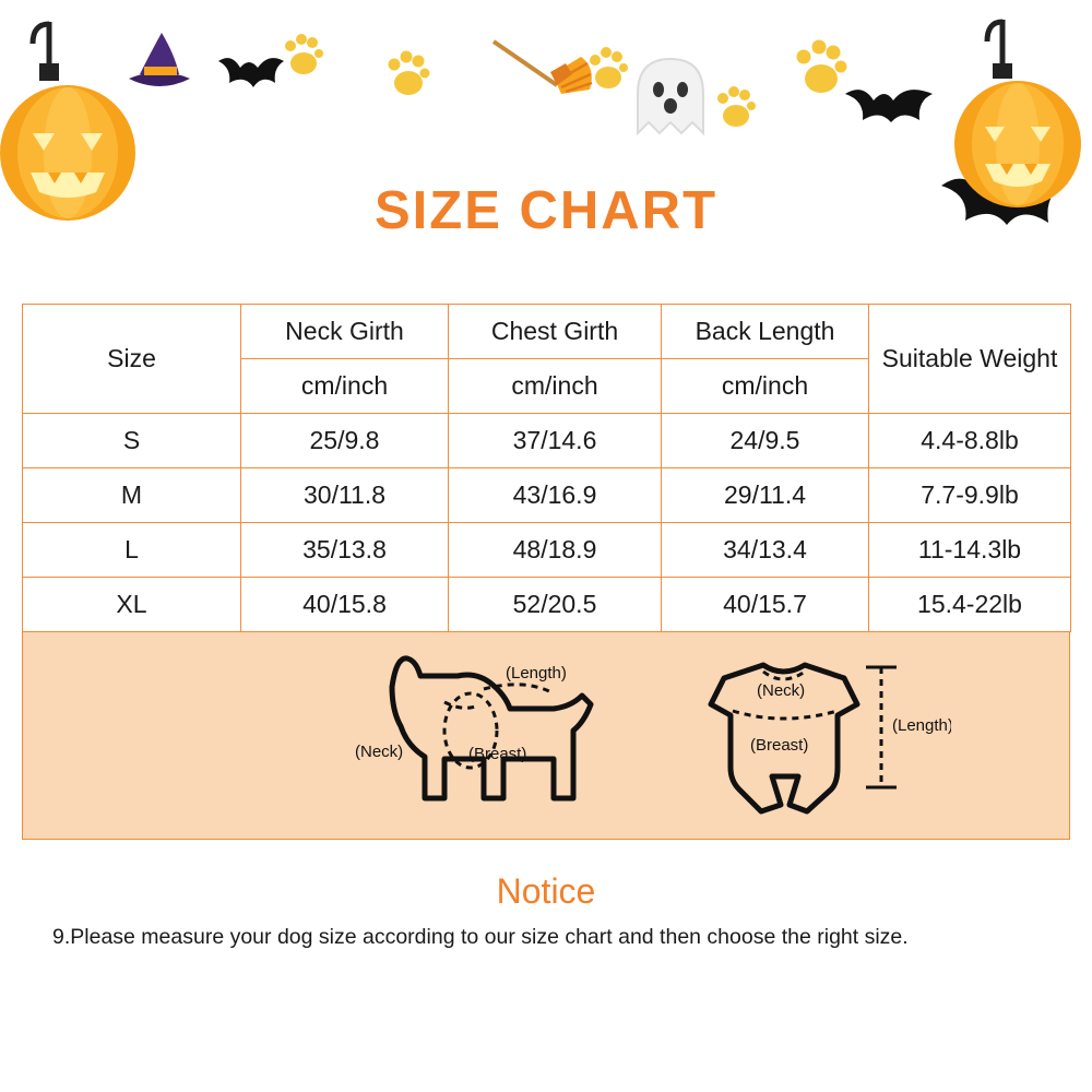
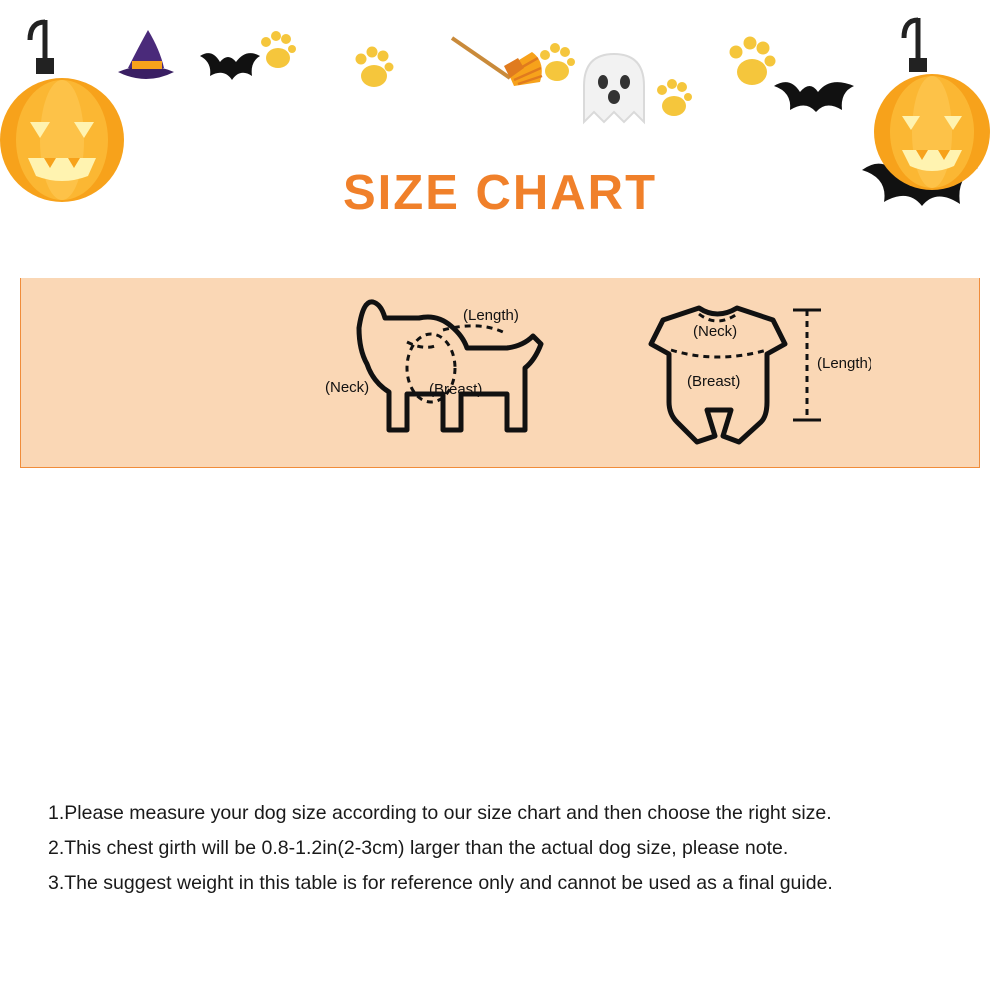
  SIZE CHART
- Size	Neck Girth	Chest Girth	Back Length	Suitable Weight
- cm/inch	cm/inch	cm/inch
- S	25/9.8	37/14.6	24/9.5	4.4-8.8lb
- M	30/11.8	43/16.9	29/11.4	7.7-9.9lb
- L	35/13.8	48/18.9	34/13.4	11-14.3lb
- XL	40/15.8	52/20.5	40/15.7	15.4-22lb
  (Length)
  (Neck)
  (Breast)
  (Neck)
  (Breast)
  (Length)
- Notice
- 9.Please measure your dog size according to our size chart and then choose the right size.
+ 1.Please measure your dog size according to our size chart and then choose the right size.
+ 2.This chest girth will be 0.8-1.2in(2-3cm) larger than the actual dog size, please note.
+ 3.The suggest weight in this table is for reference only and cannot be used as a final guide.
